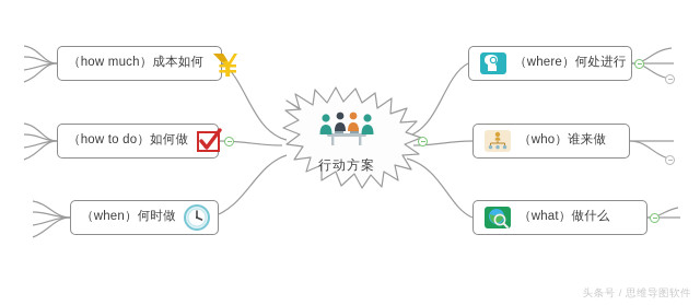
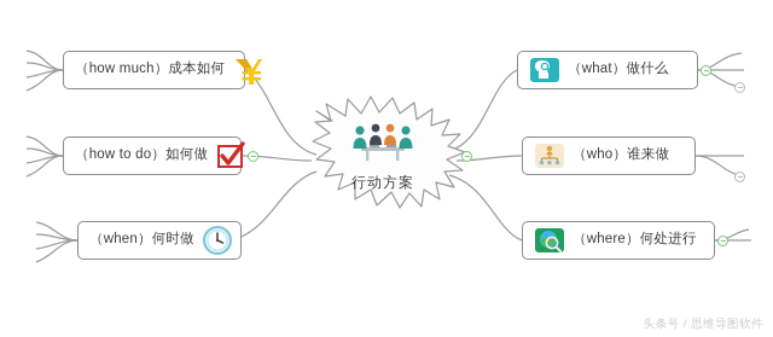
  行动方案
  （how much）成本如何
  （how to do）如何做
  （when）何时做
- （where）何处进行
+ （what）做什么
  （who）谁来做
- （what）做什么
+ （where）何处进行
  头条号 / 思维导图软件
